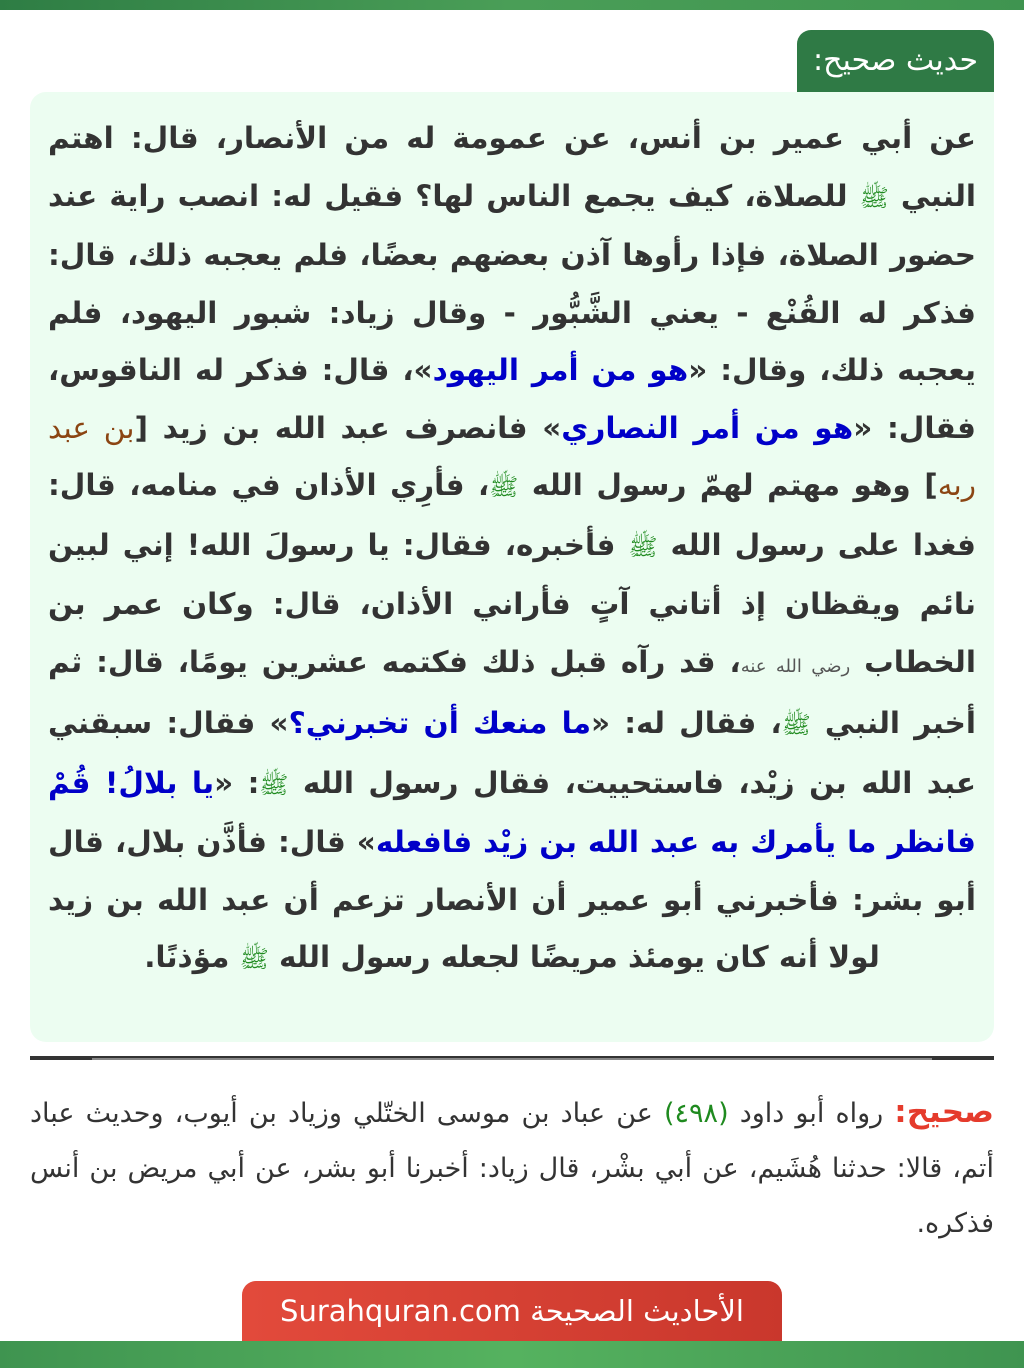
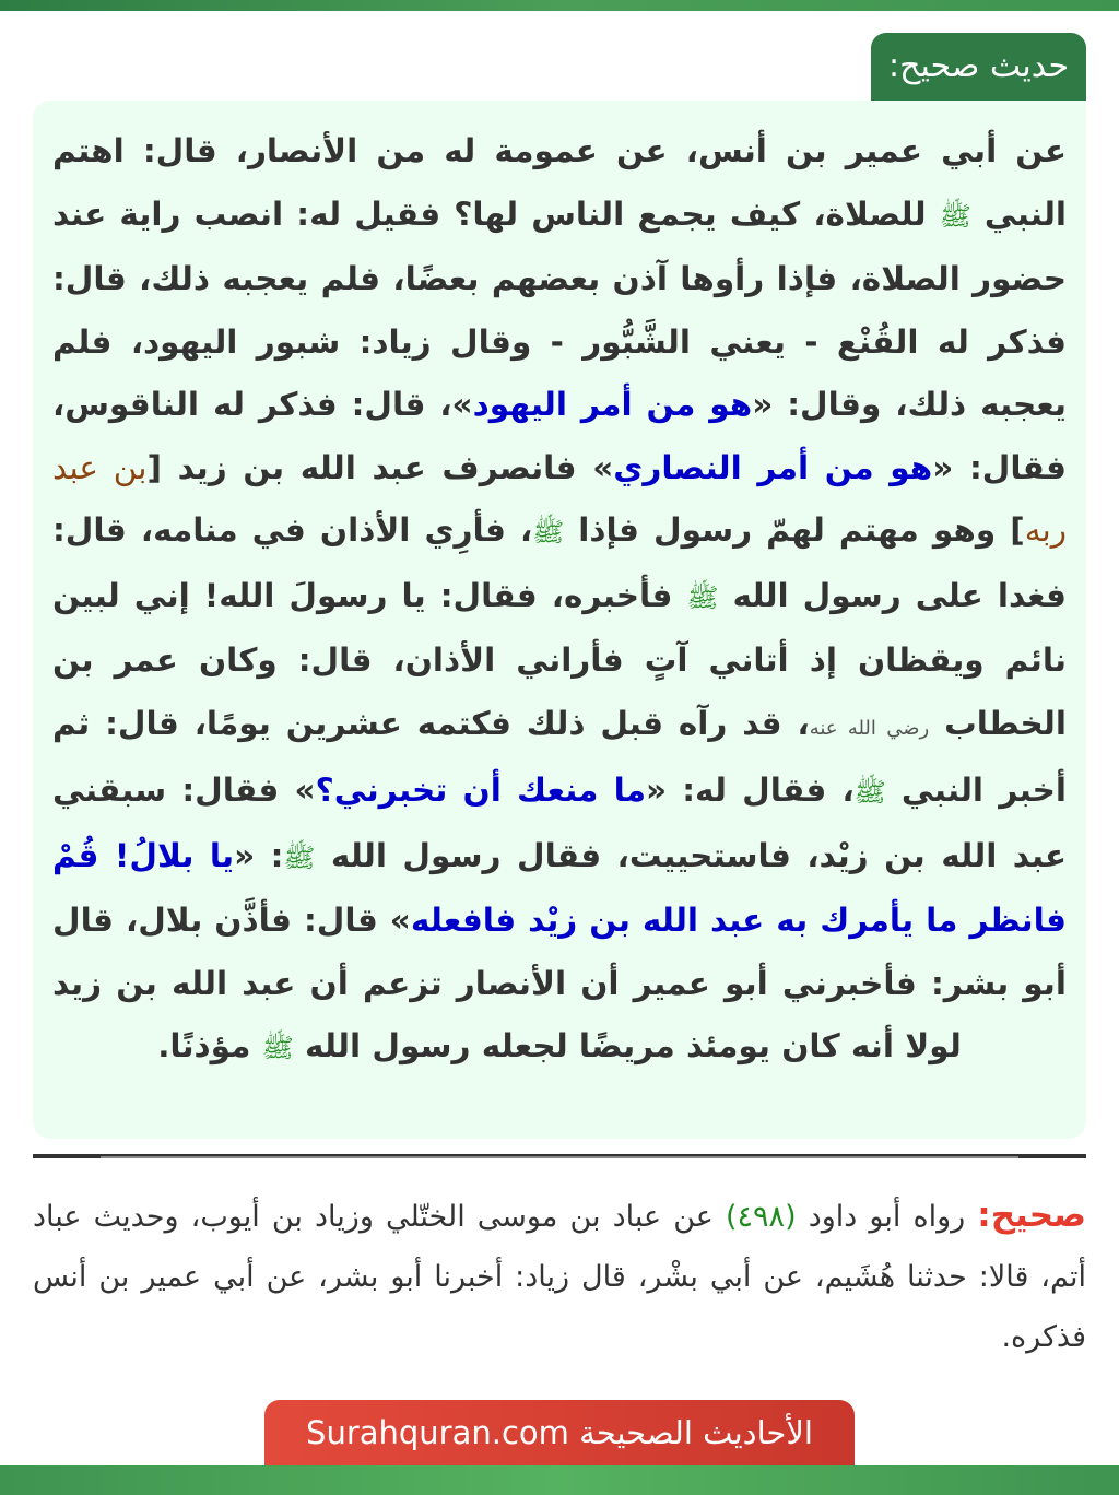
  حديث صحيح:
- عن أبي عمير بن أنس، عن عمومة له من الأنصار، قال: اهتم النبي ﷺ للصلاة، كيف يجمع الناس لها؟ فقيل له: انصب راية عند حضور الصلاة، فإذا رأوها آذن بعضهم بعضًا، فلم يعجبه ذلك، قال: فذكر له القُنْع - يعني الشَّبُّور - وقال زياد: شبور اليهود، فلم يعجبه ذلك، وقال: «هو من أمر اليهود»، قال: فذكر له الناقوس، فقال: «هو من أمر النصاري» فانصرف عبد الله بن زيد [بن عبد ربه] وهو مهتم لهمّ رسول الله ﷺ، فأرِي الأذان في منامه، قال: فغدا على رسول الله ﷺ فأخبره، فقال: يا رسولَ الله! إني لبين نائم ويقظان إذ أتاني آتٍ فأراني الأذان، قال: وكان عمر بن الخطاب رضي الله عنه، قد رآه قبل ذلك فكتمه عشرين يومًا، قال: ثم أخبر النبي ﷺ، فقال له: «ما منعك أن تخبرني؟» فقال: سبقني عبد الله بن زيْد، فاستحييت، فقال رسول الله ﷺ: «يا بلالُ! قُمْ فانظر ما يأمرك به عبد الله بن زيْد فافعله» قال: فأذَّن بلال، قال أبو بشر: فأخبرني أبو عمير أن الأنصار تزعم أن عبد الله بن زيد لولا أنه كان يومئذ مريضًا لجعله رسول الله ﷺ مؤذنًا.
+ عن أبي عمير بن أنس، عن عمومة له من الأنصار، قال: اهتم النبي ﷺ للصلاة، كيف يجمع الناس لها؟ فقيل له: انصب راية عند حضور الصلاة، فإذا رأوها آذن بعضهم بعضًا، فلم يعجبه ذلك، قال: فذكر له القُنْع - يعني الشَّبُّور - وقال زياد: شبور اليهود، فلم يعجبه ذلك، وقال: «هو من أمر اليهود»، قال: فذكر له الناقوس، فقال: «هو من أمر النصاري» فانصرف عبد الله بن زيد [بن عبد ربه] وهو مهتم لهمّ رسول فإذا ﷺ، فأرِي الأذان في منامه، قال: فغدا على رسول الله ﷺ فأخبره، فقال: يا رسولَ الله! إني لبين نائم ويقظان إذ أتاني آتٍ فأراني الأذان، قال: وكان عمر بن الخطاب رضي الله عنه، قد رآه قبل ذلك فكتمه عشرين يومًا، قال: ثم أخبر النبي ﷺ، فقال له: «ما منعك أن تخبرني؟» فقال: سبقني عبد الله بن زيْد، فاستحييت، فقال رسول الله ﷺ: «يا بلالُ! قُمْ فانظر ما يأمرك به عبد الله بن زيْد فافعله» قال: فأذَّن بلال، قال أبو بشر: فأخبرني أبو عمير أن الأنصار تزعم أن عبد الله بن زيد لولا أنه كان يومئذ مريضًا لجعله رسول الله ﷺ مؤذنًا.
- صحيح: رواه أبو داود (٤٩٨) عن عباد بن موسى الختّلي وزياد بن أيوب، وحديث عباد أتم، قالا: حدثنا هُشَيم، عن أبي بشْر، قال زياد: أخبرنا أبو بشر، عن أبي مريض بن أنس فذكره.
+ صحيح: رواه أبو داود (٤٩٨) عن عباد بن موسى الختّلي وزياد بن أيوب، وحديث عباد أتم، قالا: حدثنا هُشَيم، عن أبي بشْر، قال زياد: أخبرنا أبو بشر، عن أبي عمير بن أنس فذكره.
  الأحاديث الصحيحة Surahquran.com
